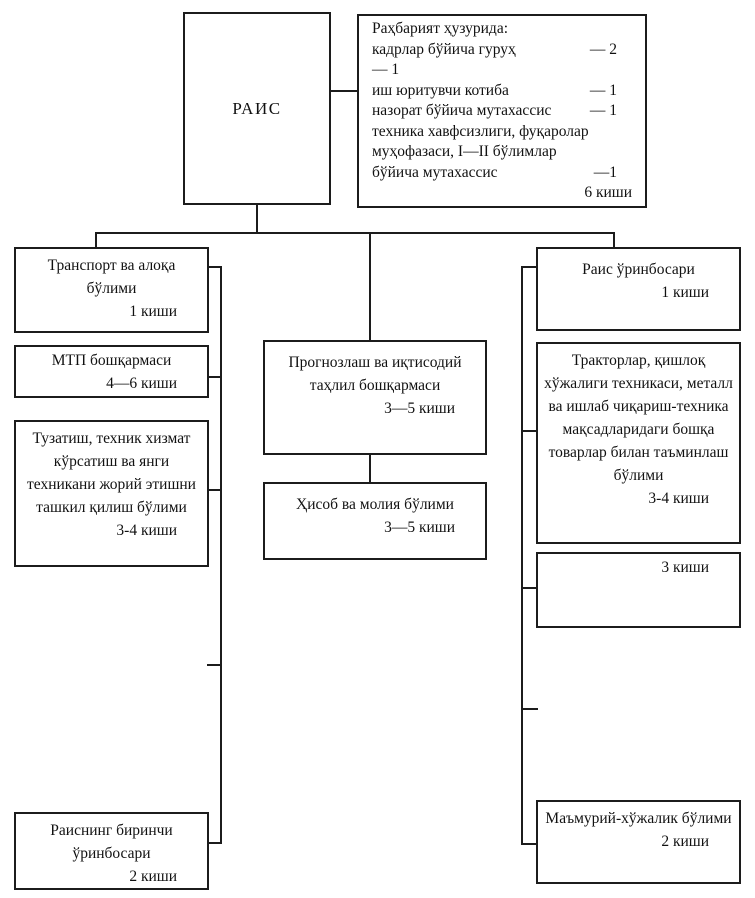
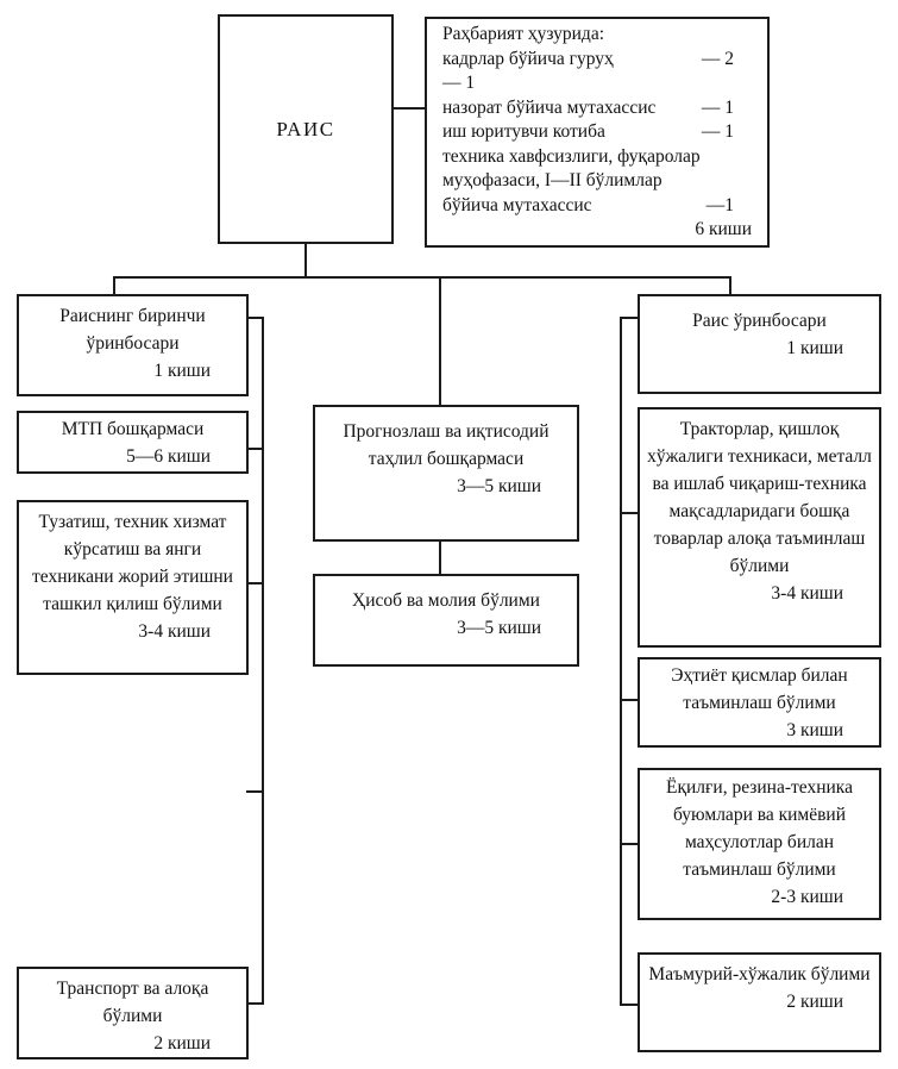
  РАИС
  Раҳбарият ҳузурида:
  кадрлар бўйича гуруҳ
  — 2
  — 1
- иш юритувчи котиба
+ назорат бўйича мутахассис
  — 1
- назорат бўйича мутахассис
+ иш юритувчи котиба
  — 1
  техника хавфсизлиги, фуқаролар муҳофазаси, I—II бўлимлар бўйича мутахассис
  —1
  6 киши
- Транспорт ва алоқа бўлими
+ Раиснинг биринчи ўринбосари
  1 киши
  МТП бошқармаси
- 4—6 киши
+ 5—6 киши
  Тузатиш, техник хизмат кўрсатиш ва янги техникани жорий этишни ташкил қилиш бўлими
  3-4 киши
- Раиснинг биринчи ўринбосари
+ Транспорт ва алоқа бўлими
  2 киши
  Прогнозлаш ва иқтисодий таҳлил бошқармаси
  3—5 киши
  Ҳисоб ва молия бўлими
  3—5 киши
  Раис ўринбосари
  1 киши
- Тракторлар, қишлоқ хўжалиги техникаси, металл ва ишлаб чиқариш-техника мақсадларидаги бошқа товарлар билан таъминлаш бўлими
+ Тракторлар, қишлоқ хўжалиги техникаси, металл ва ишлаб чиқариш-техника мақсадларидаги бошқа товарлар алоқа таъминлаш бўлими
  3-4 киши
+ Эҳтиёт қисмлар билан таъминлаш бўлими
  3 киши
+ Ёқилғи, резина-техника буюмлари ва кимёвий маҳсулотлар билан таъминлаш бўлими
+ 2-3 киши
  Маъмурий-хўжалик бўлими
  2 киши
